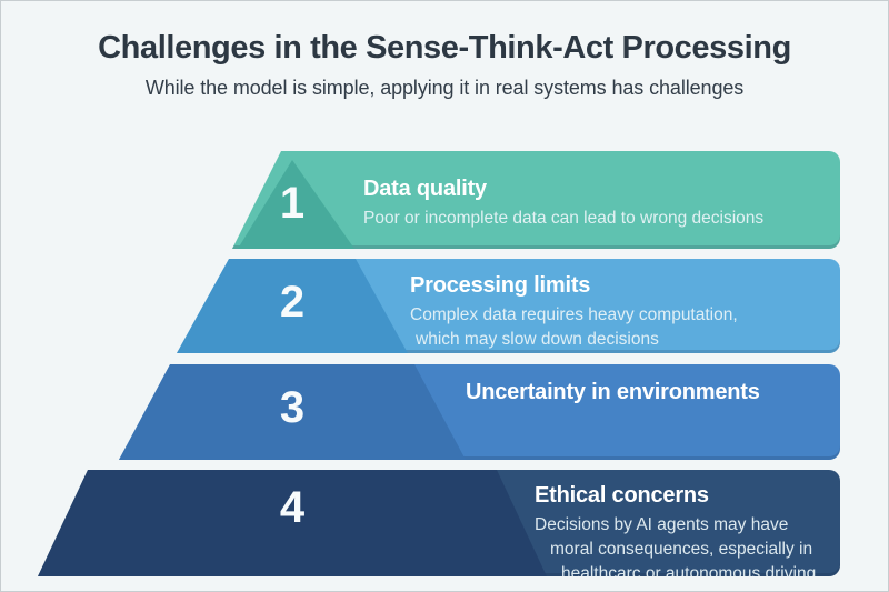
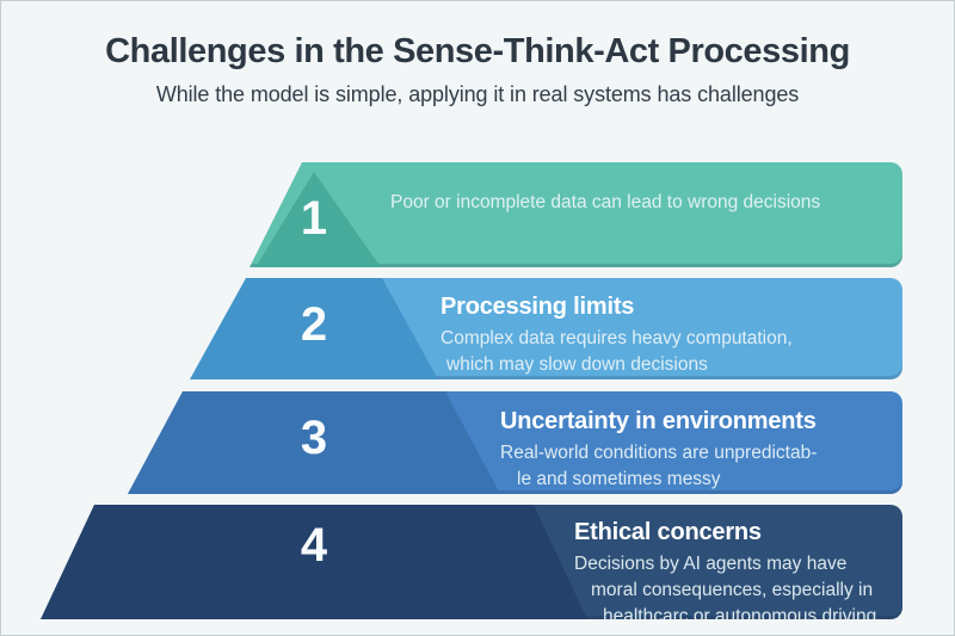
  Challenges in the Sense-Think-Act Processing
  While the model is simple, applying it in real systems has challenges
  1
- Data quality
  Poor or incomplete data can lead to wrong decisions
  2
  Processing limits
  Complex data requires heavy computation,
  which may slow down decisions
  3
  Uncertainty in environments
+ Real-world conditions are unpredictab-
+ le and sometimes messy
  4
  Ethical concerns
  Decisions by AI agents may have
  moral consequences, especially in
  healthcarc or autonomous driving
